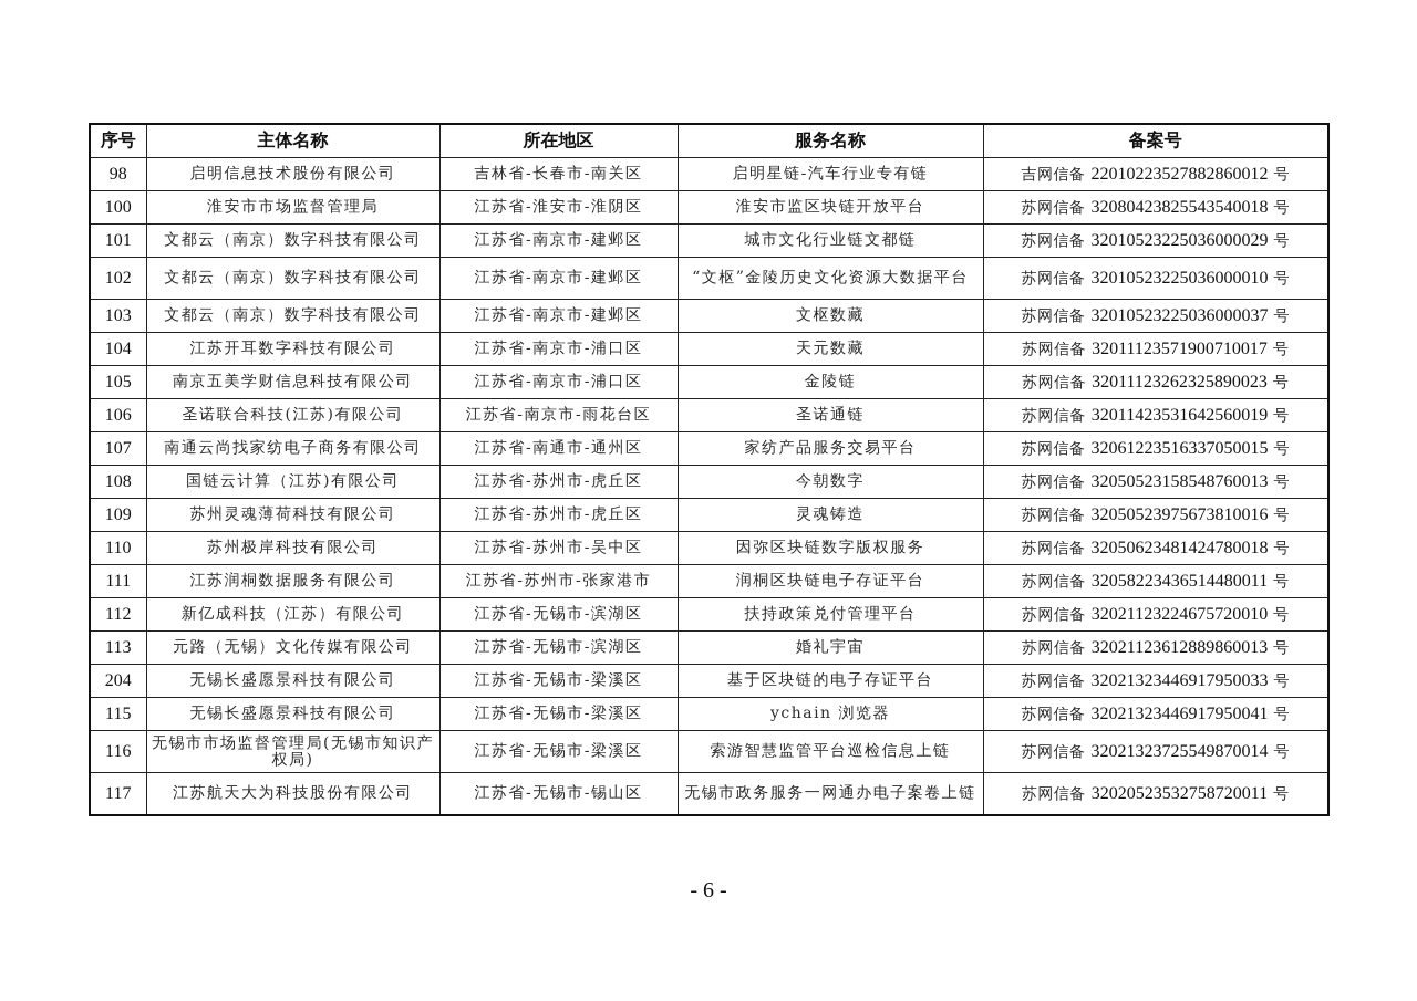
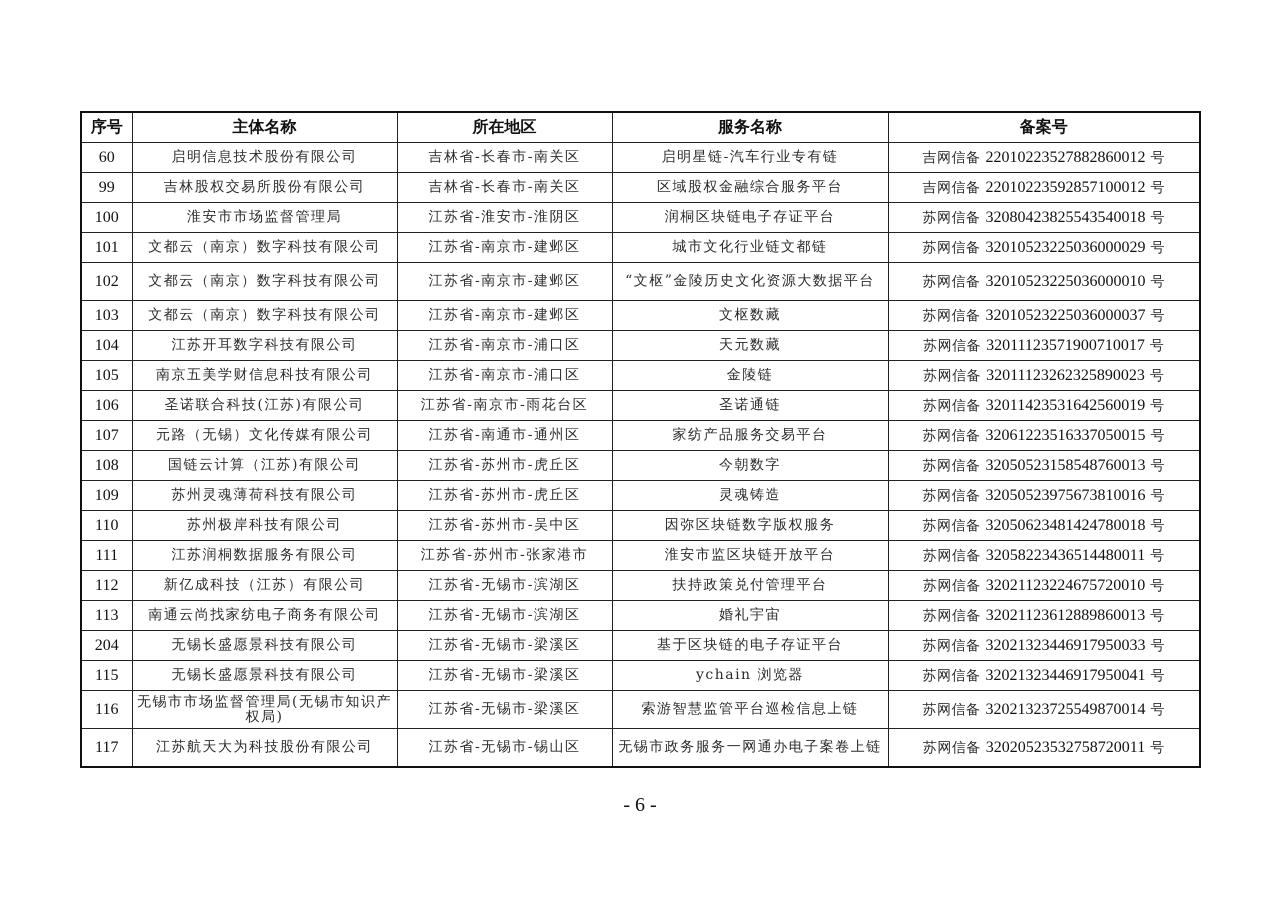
  序号	主体名称	所在地区	服务名称	备案号
- 98	启明信息技术股份有限公司	吉林省-长春市-南关区	启明星链-汽车行业专有链	吉网信备 22010223527882860012 号
+ 60	启明信息技术股份有限公司	吉林省-长春市-南关区	启明星链-汽车行业专有链	吉网信备 22010223527882860012 号
+ 99	吉林股权交易所股份有限公司	吉林省-长春市-南关区	区域股权金融综合服务平台	吉网信备 22010223592857100012 号
- 100	淮安市市场监督管理局	江苏省-淮安市-淮阴区	淮安市监区块链开放平台	苏网信备 32080423825543540018 号
+ 100	淮安市市场监督管理局	江苏省-淮安市-淮阴区	润桐区块链电子存证平台	苏网信备 32080423825543540018 号
  101	文都云（南京）数字科技有限公司	江苏省-南京市-建邺区	城市文化行业链文都链	苏网信备 32010523225036000029 号
  102	文都云（南京）数字科技有限公司	江苏省-南京市-建邺区	“文枢”金陵历史文化资源大数据平台	苏网信备 32010523225036000010 号
  103	文都云（南京）数字科技有限公司	江苏省-南京市-建邺区	文枢数藏	苏网信备 32010523225036000037 号
  104	江苏开耳数字科技有限公司	江苏省-南京市-浦口区	天元数藏	苏网信备 32011123571900710017 号
  105	南京五美学财信息科技有限公司	江苏省-南京市-浦口区	金陵链	苏网信备 32011123262325890023 号
  106	圣诺联合科技(江苏)有限公司	江苏省-南京市-雨花台区	圣诺通链	苏网信备 32011423531642560019 号
- 107	南通云尚找家纺电子商务有限公司	江苏省-南通市-通州区	家纺产品服务交易平台	苏网信备 32061223516337050015 号
+ 107	元路（无锡）文化传媒有限公司	江苏省-南通市-通州区	家纺产品服务交易平台	苏网信备 32061223516337050015 号
  108	国链云计算（江苏)有限公司	江苏省-苏州市-虎丘区	今朝数字	苏网信备 32050523158548760013 号
  109	苏州灵魂薄荷科技有限公司	江苏省-苏州市-虎丘区	灵魂铸造	苏网信备 32050523975673810016 号
  110	苏州极岸科技有限公司	江苏省-苏州市-吴中区	因弥区块链数字版权服务	苏网信备 32050623481424780018 号
- 111	江苏润桐数据服务有限公司	江苏省-苏州市-张家港市	润桐区块链电子存证平台	苏网信备 32058223436514480011 号
+ 111	江苏润桐数据服务有限公司	江苏省-苏州市-张家港市	淮安市监区块链开放平台	苏网信备 32058223436514480011 号
  112	新亿成科技（江苏）有限公司	江苏省-无锡市-滨湖区	扶持政策兑付管理平台	苏网信备 32021123224675720010 号
- 113	元路（无锡）文化传媒有限公司	江苏省-无锡市-滨湖区	婚礼宇宙	苏网信备 32021123612889860013 号
+ 113	南通云尚找家纺电子商务有限公司	江苏省-无锡市-滨湖区	婚礼宇宙	苏网信备 32021123612889860013 号
  204	无锡长盛愿景科技有限公司	江苏省-无锡市-梁溪区	基于区块链的电子存证平台	苏网信备 32021323446917950033 号
  115	无锡长盛愿景科技有限公司	江苏省-无锡市-梁溪区	ychain 浏览器	苏网信备 32021323446917950041 号
  116	无锡市市场监督管理局(无锡市知识产权局)	江苏省-无锡市-梁溪区	索游智慧监管平台巡检信息上链	苏网信备 32021323725549870014 号
  117	江苏航天大为科技股份有限公司	江苏省-无锡市-锡山区	无锡市政务服务一网通办电子案卷上链	苏网信备 32020523532758720011 号
  - 6 -
